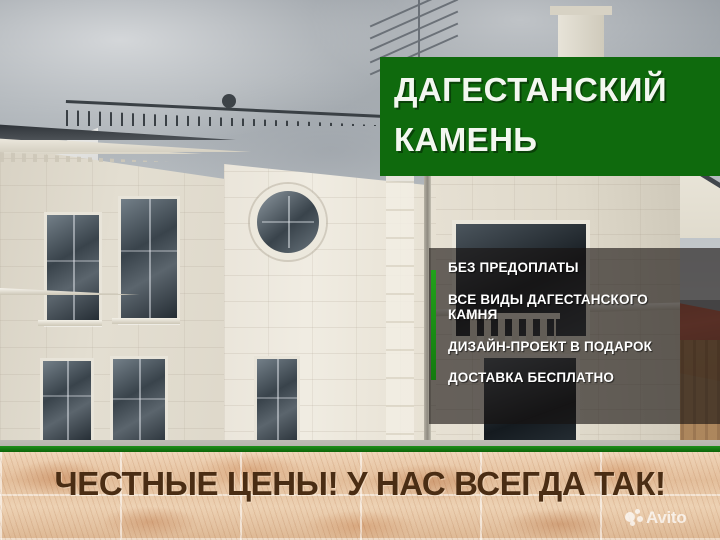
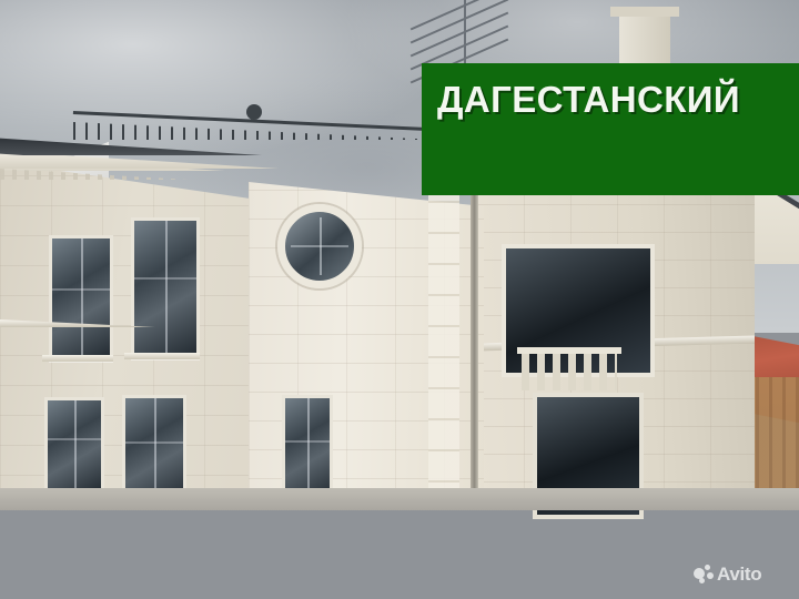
  ДАГЕСТАНСКИЙ
- КАМЕНЬ
- БЕЗ ПРЕДОПЛАТЫ
- ВСЕ ВИДЫ ДАГЕСТАНСКОГО КАМНЯ
- ДИЗАЙН-ПРОЕКТ В ПОДАРОК
- ДОСТАВКА БЕСПЛАТНО
- ЧЕСТНЫЕ ЦЕНЫ! У НАС ВСЕГДА ТАК!
  Avito
